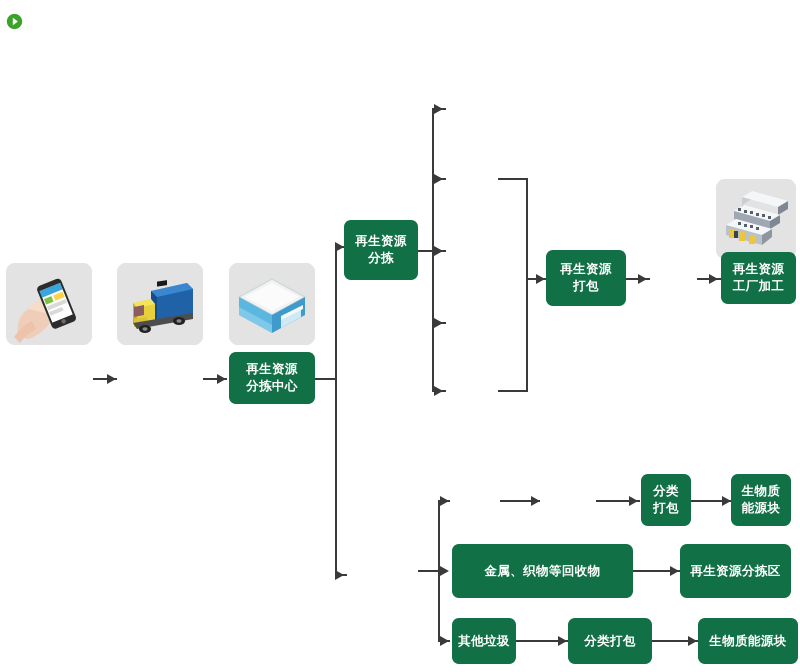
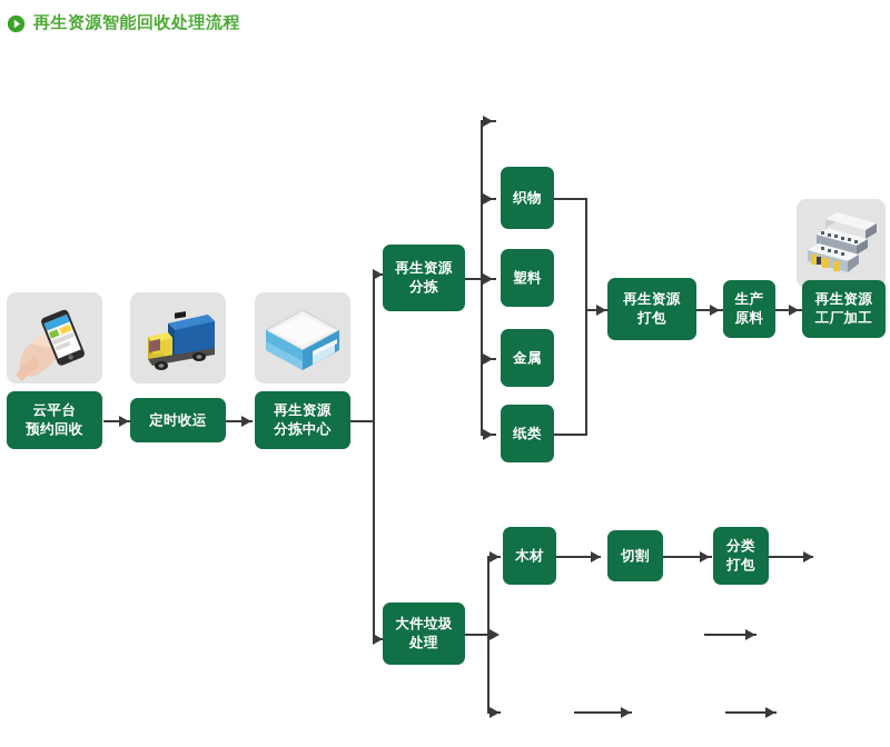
+ 再生资源智能回收处理流程
+ 云平台
+ 预约回收
+ 定时收运
  再生资源
  分拣中心
  再生资源
  分拣
+ 织物
+ 塑料
+ 金属
+ 纸类
  再生资源
  打包
+ 生产
+ 原料
  再生资源
  工厂加工
+ 大件垃圾
+ 处理
+ 木材
+ 切割
  分类
  打包
- 生物质
- 能源块
- 金属、织物等回收物
- 再生资源分拣区
- 其他垃圾
- 分类打包
- 生物质能源块
